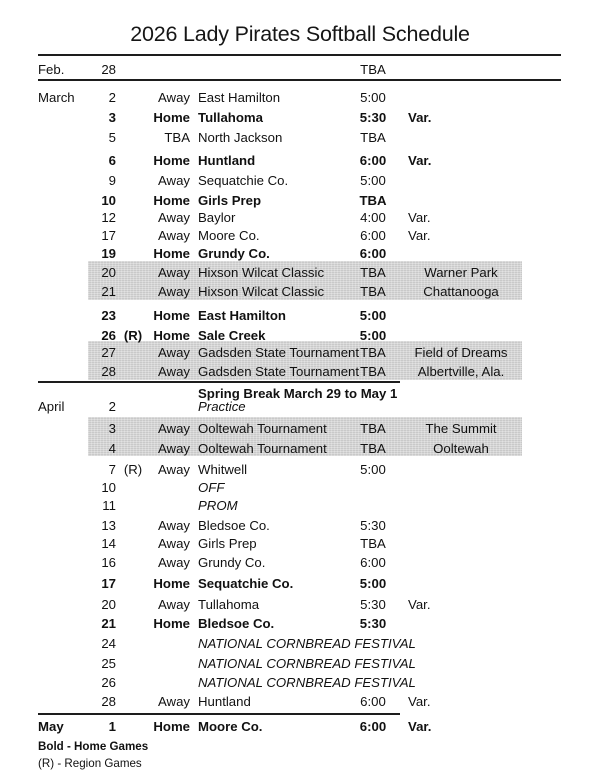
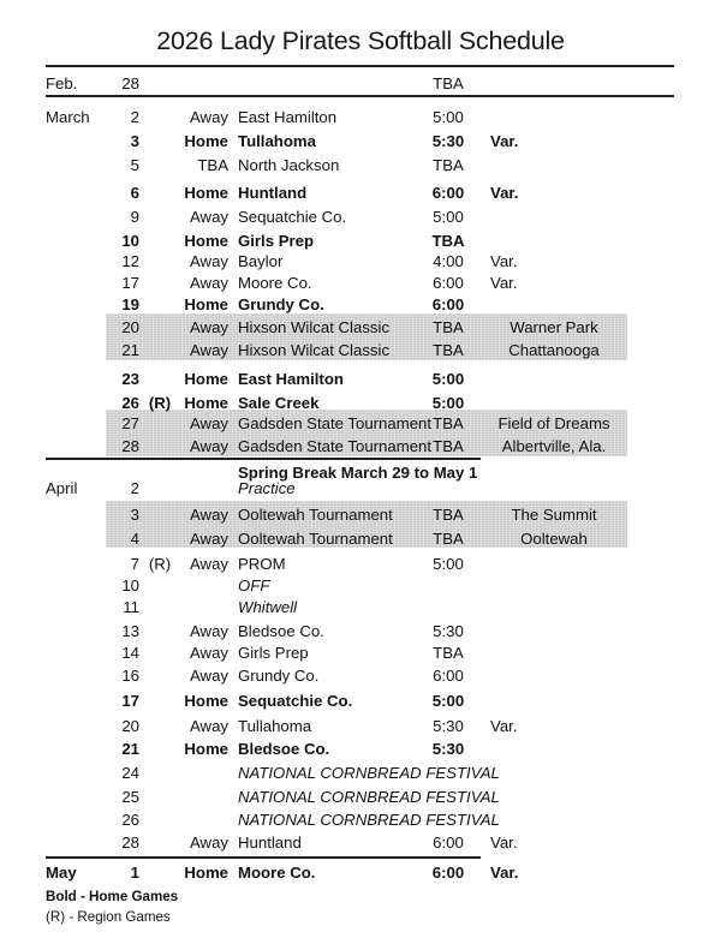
  2026 Lady Pirates Softball Schedule
  Spring Break March 29 to May 1
  Feb.
  28
  TBA
  March
  2
  Away
  East Hamilton
  5:00
  3
  Home
  Tullahoma
  5:30
  Var.
  5
  TBA
  North Jackson
  TBA
  6
  Home
  Huntland
  6:00
  Var.
  9
  Away
  Sequatchie Co.
  5:00
  10
  Home
  Girls Prep
  TBA
  12
  Away
  Baylor
  4:00
  Var.
  17
  Away
  Moore Co.
  6:00
  Var.
  19
  Home
  Grundy Co.
  6:00
  20
  Away
  Hixson Wilcat Classic
  TBA
  Warner Park
  21
  Away
  Hixson Wilcat Classic
  TBA
  Chattanooga
  23
  Home
  East Hamilton
  5:00
  26
  (R)
  Home
  Sale Creek
  5:00
  27
  Away
  Gadsden State Tournament
  TBA
  Field of Dreams
  28
  Away
  Gadsden State Tournament
  TBA
  Albertville, Ala.
  April
  2
  Practice
  3
  Away
  Ooltewah Tournament
  TBA
  The Summit
  4
  Away
  Ooltewah Tournament
  TBA
  Ooltewah
  7
  (R)
  Away
- Whitwell
+ PROM
  5:00
  10
  OFF
  11
- PROM
+ Whitwell
  13
  Away
  Bledsoe Co.
  5:30
  14
  Away
  Girls Prep
  TBA
  16
  Away
  Grundy Co.
  6:00
  17
  Home
  Sequatchie Co.
  5:00
  20
  Away
  Tullahoma
  5:30
  Var.
  21
  Home
  Bledsoe Co.
  5:30
  24
  NATIONAL CORNBREAD FESTIVAL
  25
  NATIONAL CORNBREAD FESTIVAL
  26
  NATIONAL CORNBREAD FESTIVAL
  28
  Away
  Huntland
  6:00
  Var.
  May
  1
  Home
  Moore Co.
  6:00
  Var.
  Bold - Home Games
  (R) - Region Games
